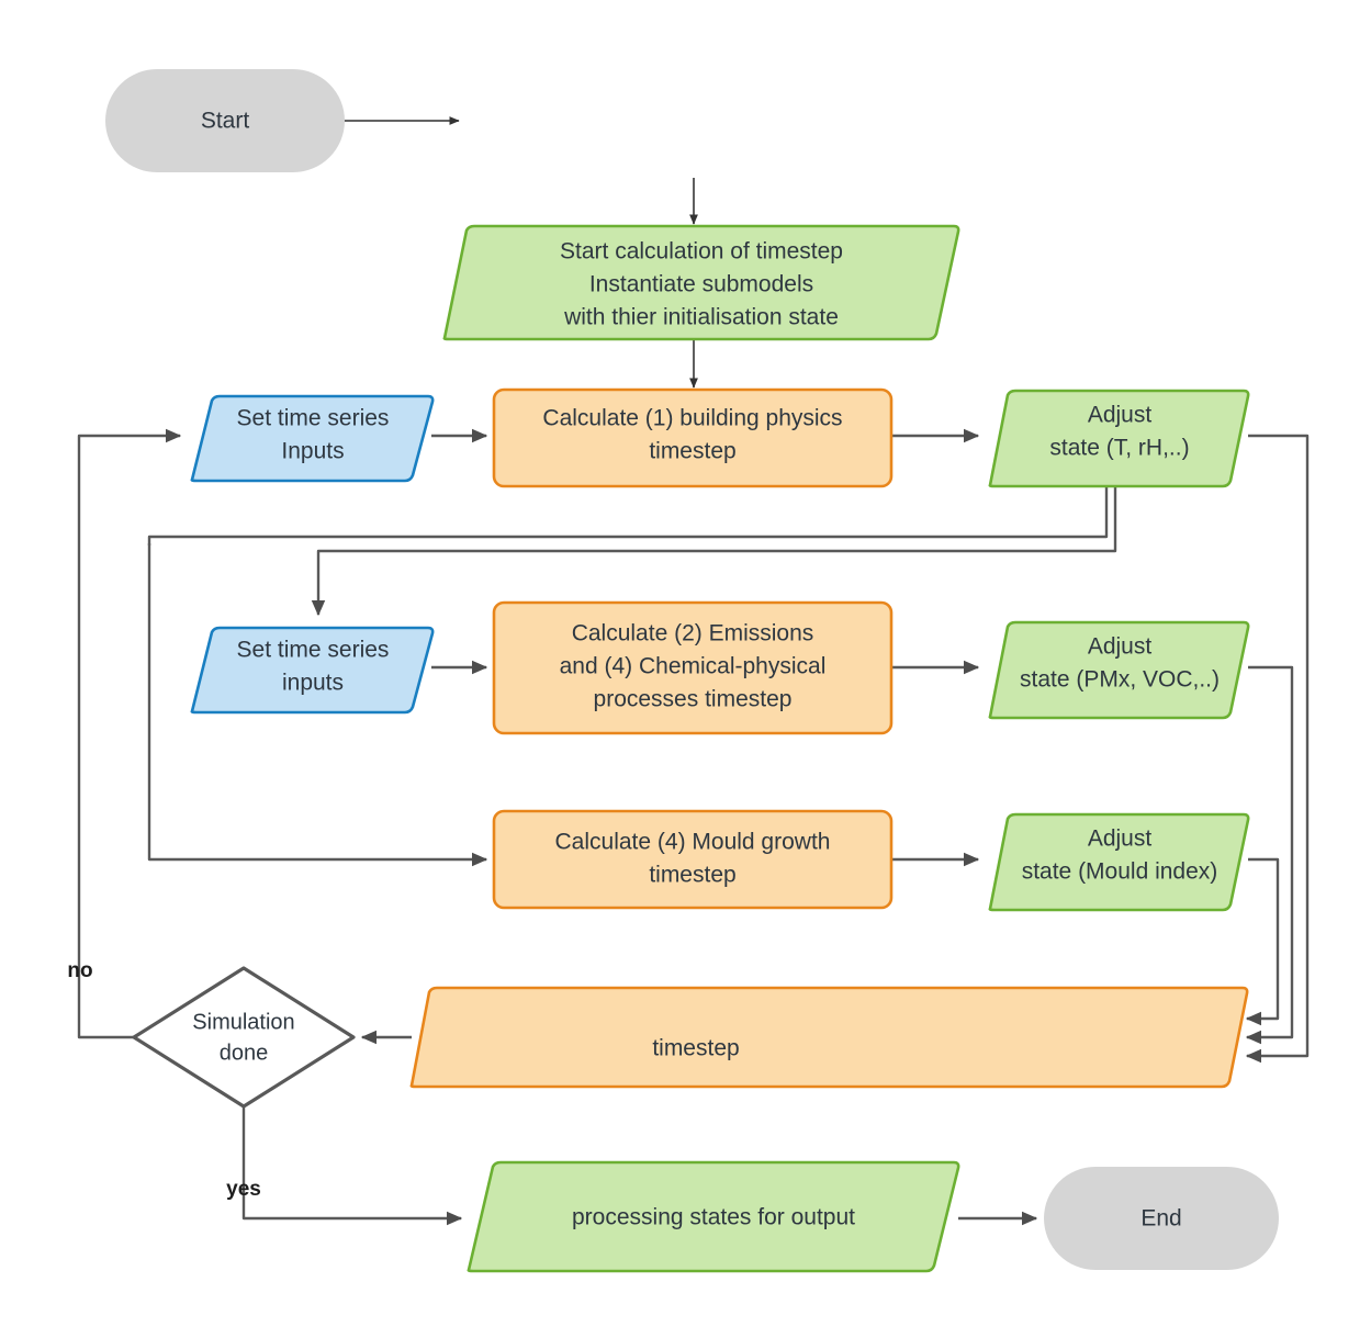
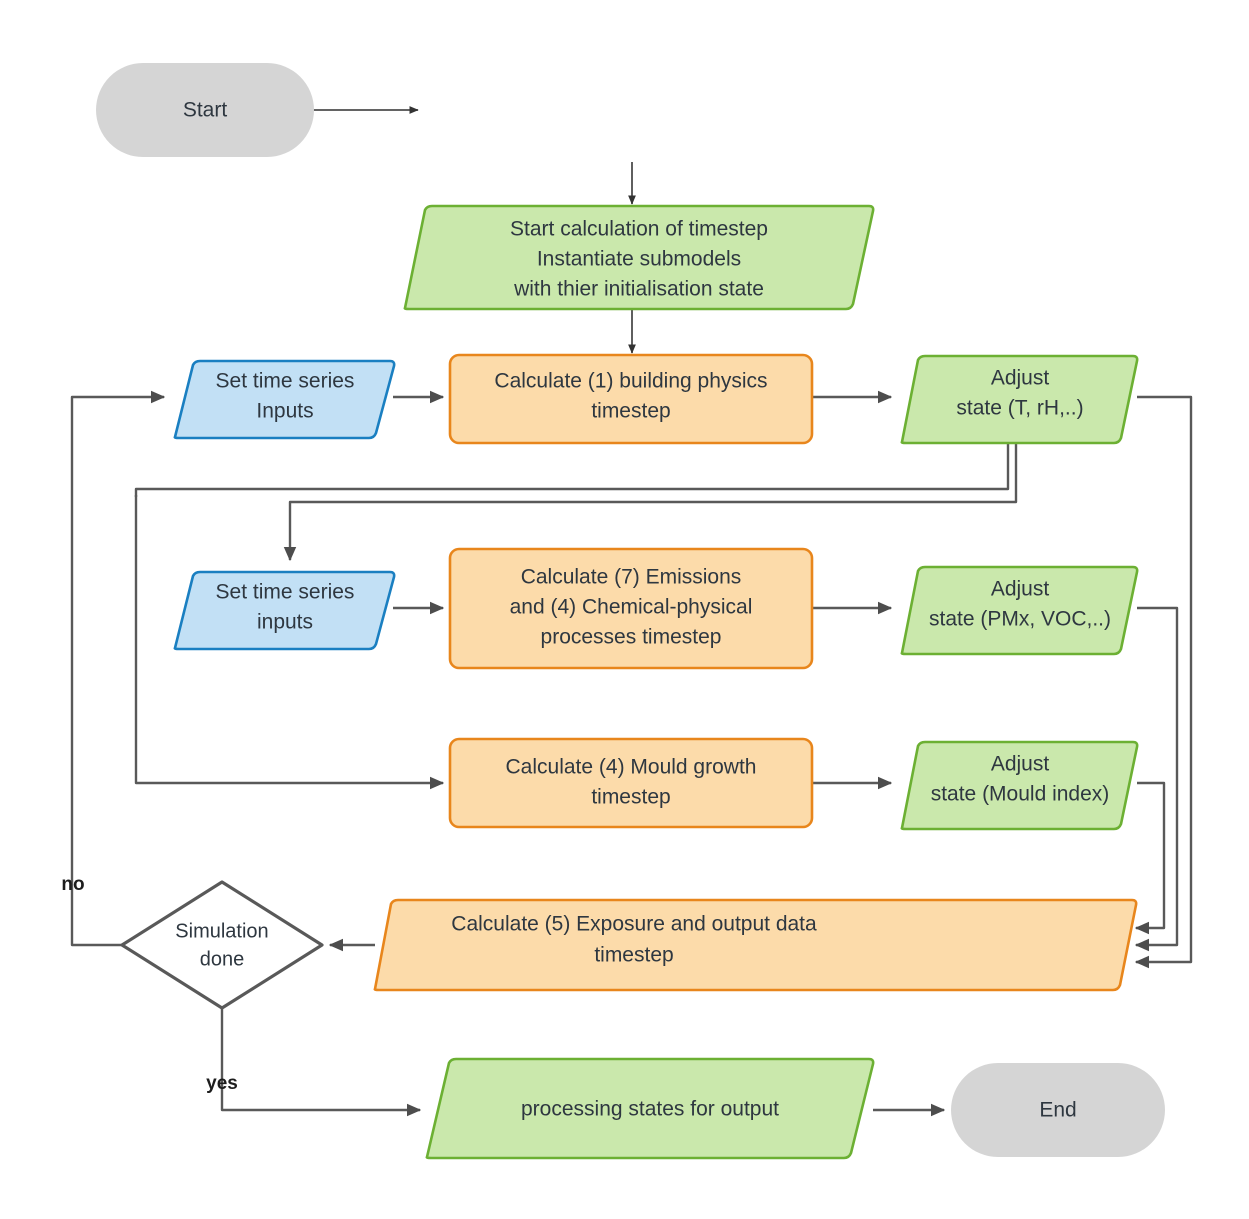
  Start
  Start calculation of timestep
  Instantiate submodels
  with thier initialisation state
  Set time series
  Inputs
  Calculate (1) building physics
  timestep
  Adjust
  state (T, rH,..)
  Set time series
  inputs
- Calculate (2) Emissions
+ Calculate (7) Emissions
  and (4) Chemical-physical
  processes timestep
  Adjust
  state (PMx, VOC,..)
  Calculate (4) Mould growth
  timestep
  Adjust
  state (Mould index)
  Simulation
  done
+ Calculate (5) Exposure and output data
  timestep
  processing states for output
  End
  no
  yes
